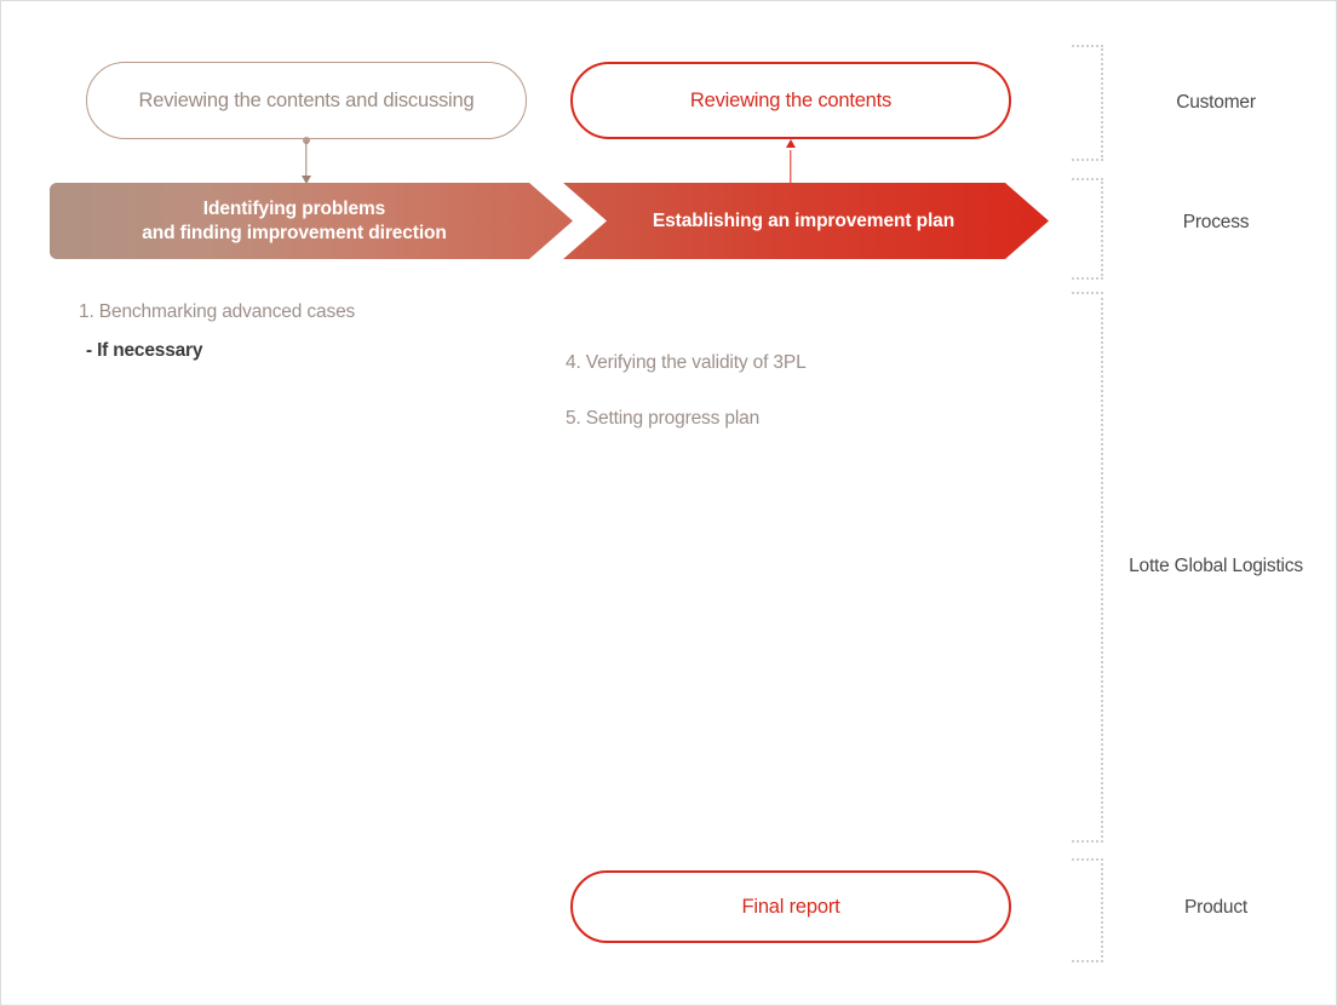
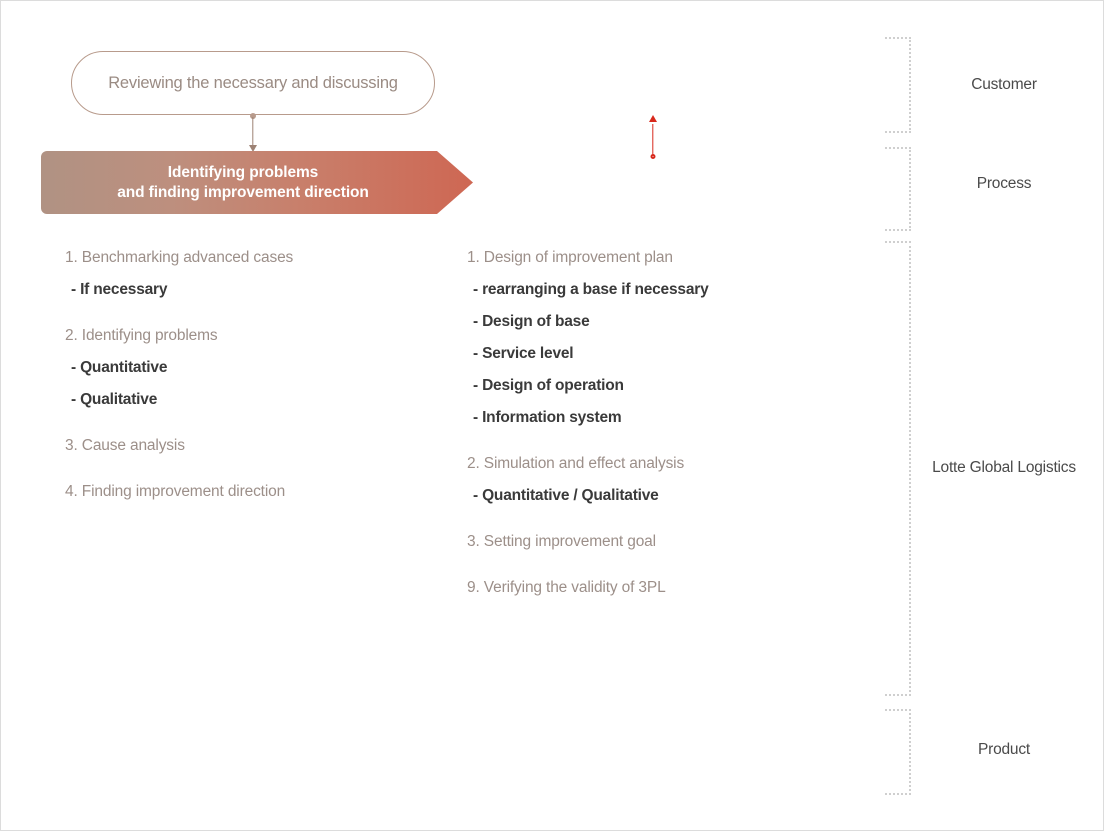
- Reviewing the contents and discussing
+ Reviewing the necessary and discussing
- Reviewing the contents
  Identifying problems
  and finding improvement direction
- Establishing an improvement plan
  1. Benchmarking advanced cases
  - If necessary
+ 2. Identifying problems
+ - Quantitative
+ - Qualitative
+ 3. Cause analysis
+ 4. Finding improvement direction
+ 1. Design of improvement plan
+ - rearranging a base if necessary
+ - Design of base
+ - Service level
+ - Design of operation
+ - Information system
+ 2. Simulation and effect analysis
+ - Quantitative / Qualitative
+ 3. Setting improvement goal
- 4. Verifying the validity of 3PL
+ 9. Verifying the validity of 3PL
- 5. Setting progress plan
- Final report
  Customer
  Process
  Lotte Global Logistics
  Product
